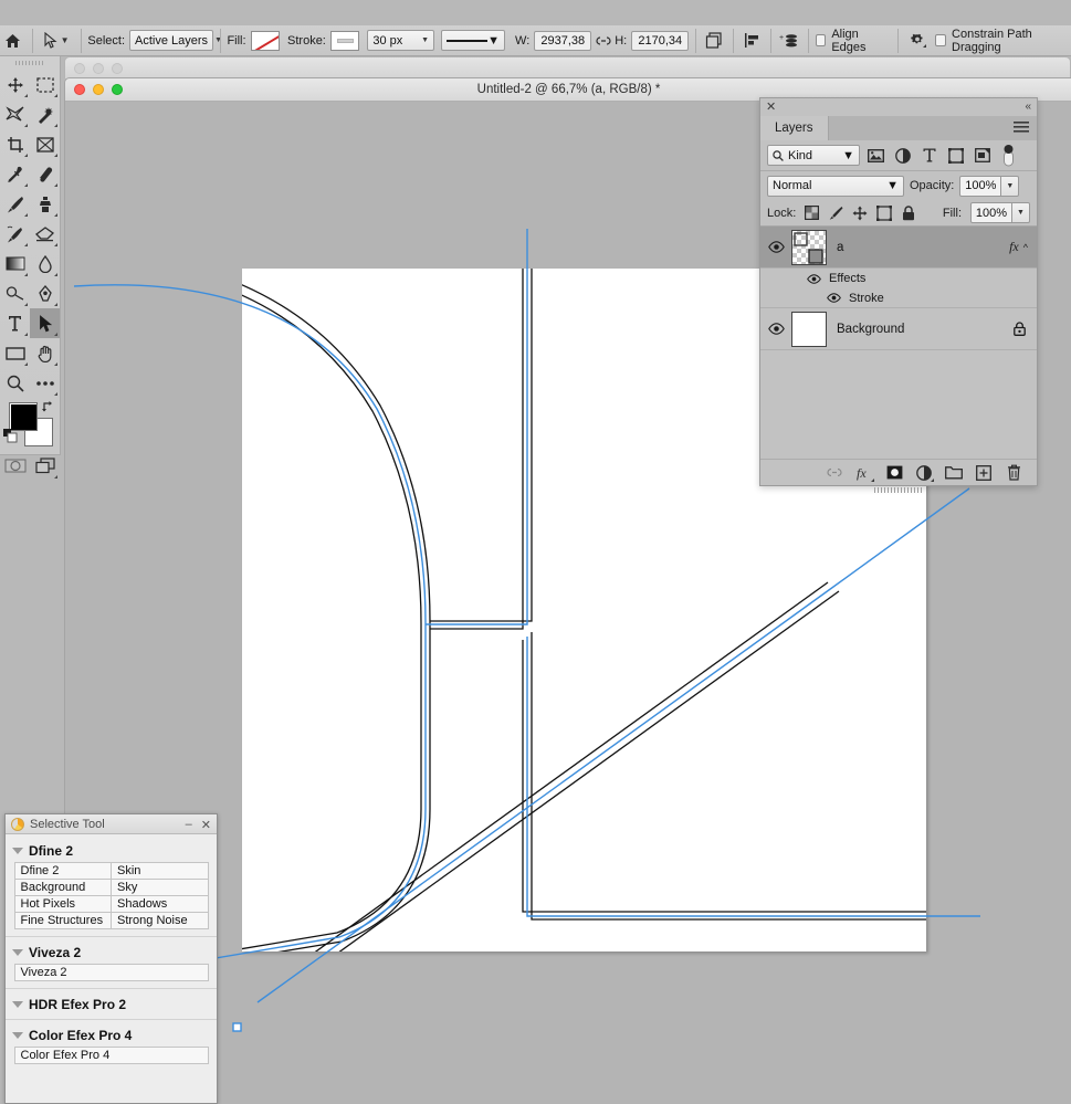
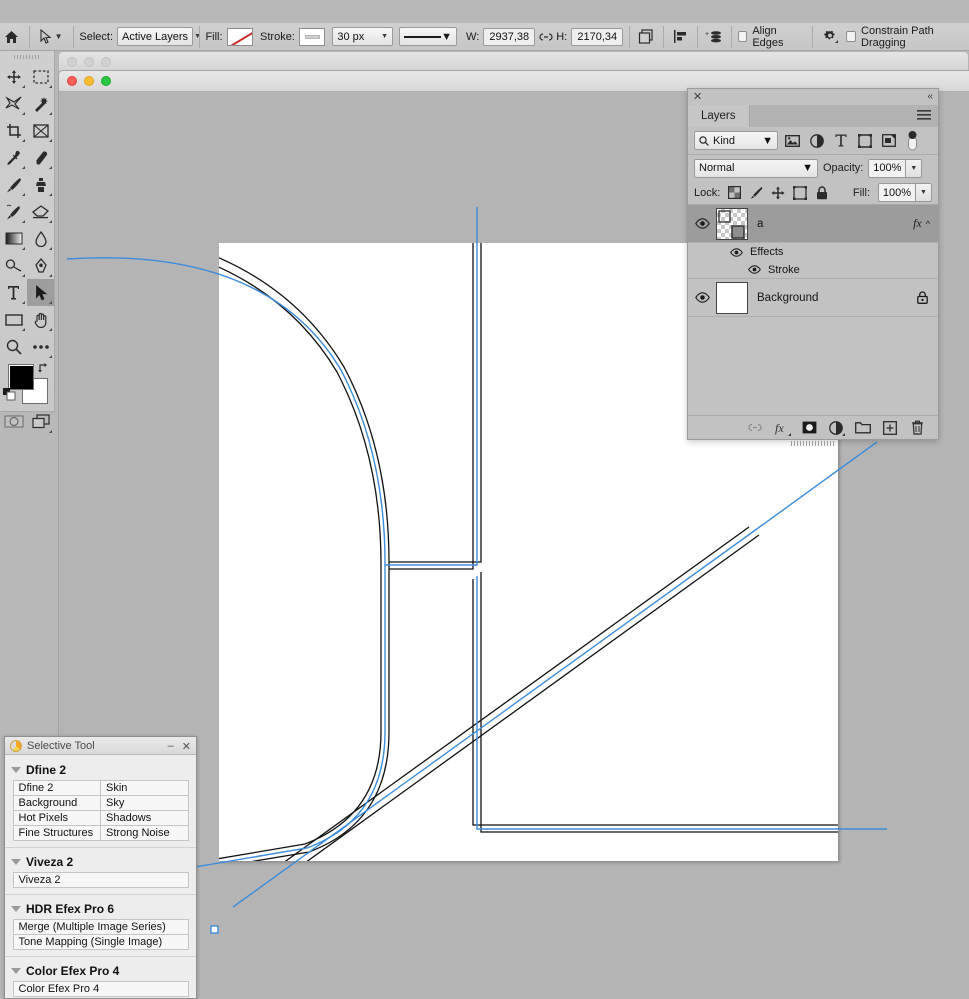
  ▼
  Select:
  Active Layers
  Fill:
  Stroke:
  30 px
  ▼
  W:
  2937,38
  H:
  2170,34
  Align Edges
  Constrain Path Dragging
- Untitled-2 @ 66,7% (a, RGB/8) *
  ✕
  «
  Layers
  Kind
  ▼
  Normal
  ▼
  Opacity:
  100%
  Lock:
  Fill:
  100%
  a
  fx
  ^
  Effects
  Stroke
  Background
  fx
  Selective Tool
  –
  ✕
  Dfine 2
  Dfine 2
  Skin
  Background
  Sky
  Hot Pixels
  Shadows
  Fine Structures
  Strong Noise
  Viveza 2
  Viveza 2
- HDR Efex Pro 2
+ HDR Efex Pro 6
+ Merge (Multiple Image Series)
+ Tone Mapping (Single Image)
  Color Efex Pro 4
  Color Efex Pro 4
